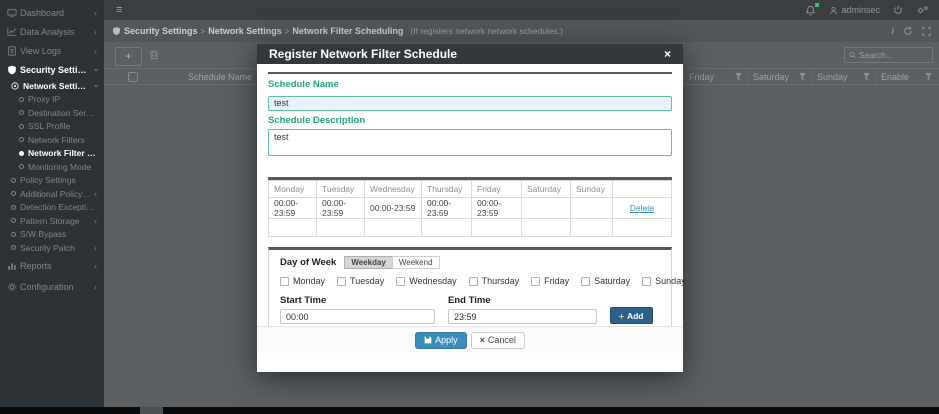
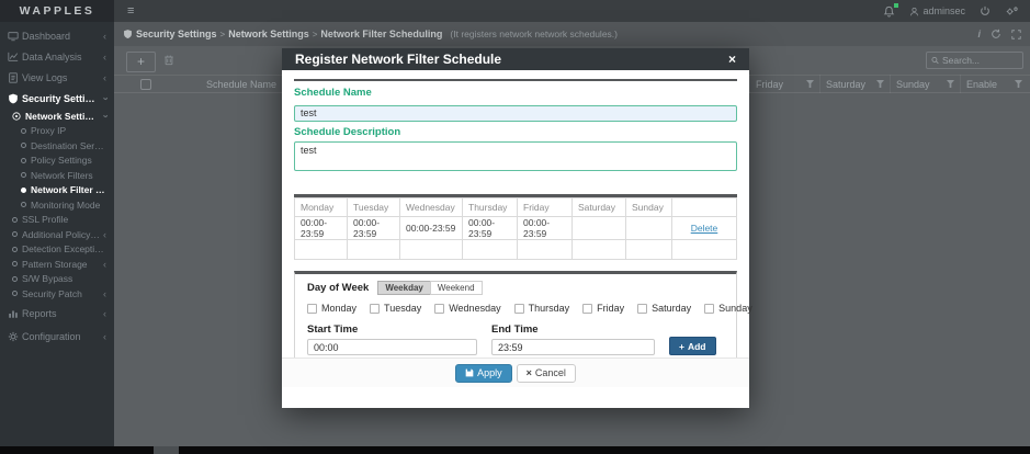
+ WAPPLES
  Dashboard
  ‹
  Data Analysis
  ‹
  View Logs
  ‹
  Security Setting
  Network Settings
  Proxy IP
  Destination Server
- SSL Profile
+ Policy Settings
  Network Filters
  Monitoring Mode
- Policy Settings
+ SSL Profile
  Additional Policy S
  ‹
  Detection Exception
  Pattern Storage
  ‹
  S/W Bypass
  Security Patch
  ‹
  Reports
  ‹
  Configuration
  ‹
  ≡
  adminsec
  Security Settings
  >
  Network Settings
  >
  Network Filter Scheduling
  (It registers network network schedules.)
  i
  +
  Search...
  Schedule Name
  Friday
  Saturday
  Sunday
  Enable
  Register Network Filter Schedule
  ×
  Schedule Name
  test
  Schedule Description
  test
  Monday	Tuesday	Wednesday	Thursday	Friday	Saturday	Sunday
  00:00-23:59	00:00-23:59	00:00-23:59	00:00-23:59	00:00-23:59			Delete
  Day of Week
  Weekday
  Weekend
  Monday
  Tuesday
  Wednesday
  Thursday
  Friday
  Saturday
  Sunday
  Start Time
  00:00
  End Time
  23:59
  +
  Add
  Apply
  ×
  Cancel
